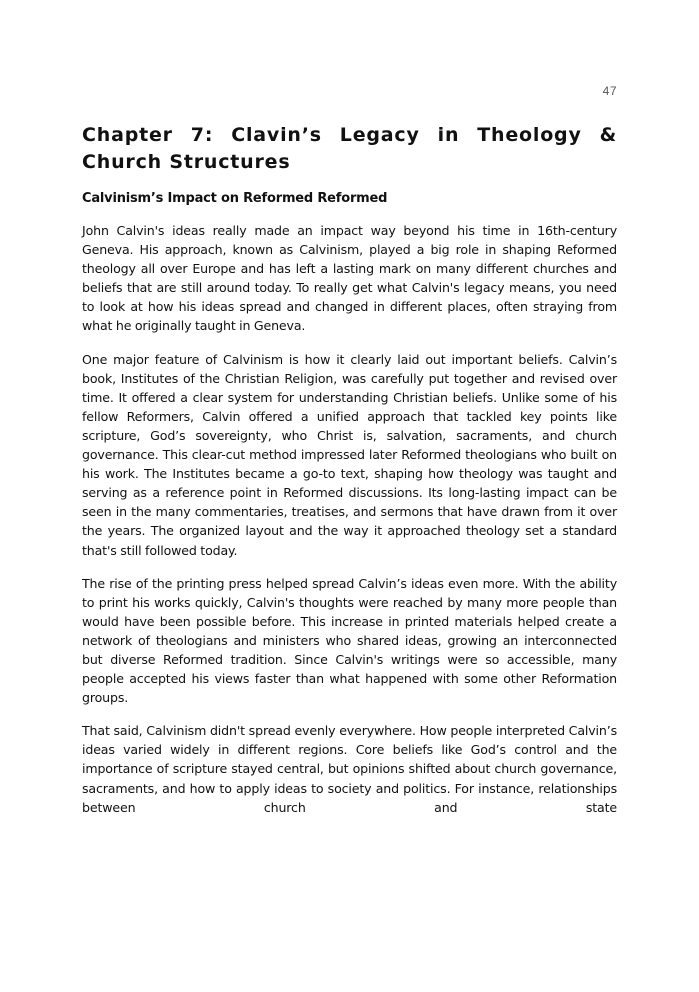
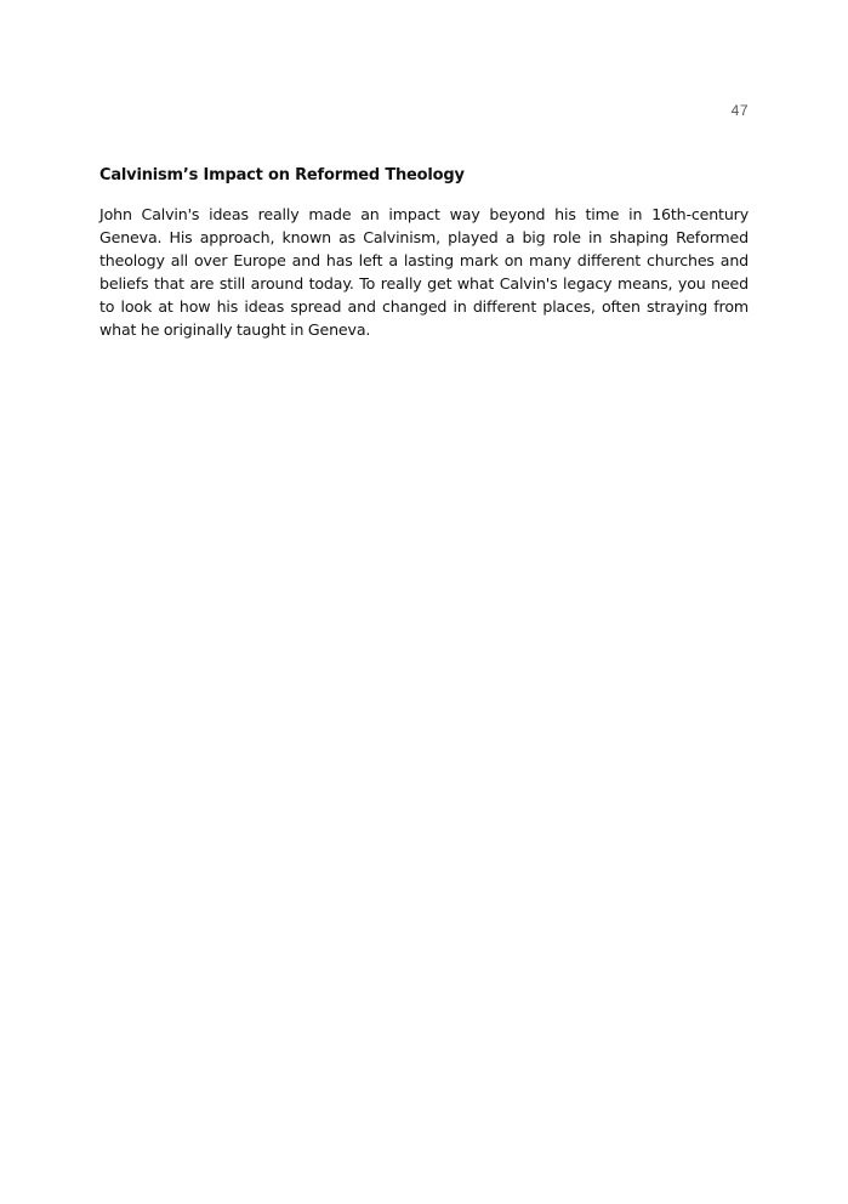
  47
- Chapter 7: Clavin’s Legacy in Theology & Church Structures
- Calvinism’s Impact on Reformed Reformed
+ Calvinism’s Impact on Reformed Theology
  John Calvin's ideas really made an impact way beyond his time in 16th-century Geneva. His approach, known as Calvinism, played a big role in shaping Reformed theology all over Europe and has left a lasting mark on many different churches and beliefs that are still around today. To really get what Calvin's legacy means, you need to look at how his ideas spread and changed in different places, often straying from what he originally taught in Geneva.
- One major feature of Calvinism is how it clearly laid out important beliefs. Calvin’s book, Institutes of the Christian Religion, was carefully put together and revised over time. It offered a clear system for understanding Christian beliefs. Unlike some of his fellow Reformers, Calvin offered a unified approach that tackled key points like scripture, God’s sovereignty, who Christ is, salvation, sacraments, and church governance. This clear-cut method impressed later Reformed theologians who built on his work. The Institutes became a go-to text, shaping how theology was taught and serving as a reference point in Reformed discussions. Its long-lasting impact can be seen in the many commentaries, treatises, and sermons that have drawn from it over the years. The organized layout and the way it approached theology set a standard that's still followed today.
- The rise of the printing press helped spread Calvin’s ideas even more. With the ability to print his works quickly, Calvin's thoughts were reached by many more people than would have been possible before. This increase in printed materials helped create a network of theologians and ministers who shared ideas, growing an interconnected but diverse Reformed tradition. Since Calvin's writings were so accessible, many people accepted his views faster than what happened with some other Reformation groups.
- That said, Calvinism didn't spread evenly everywhere. How people interpreted Calvin’s ideas varied widely in different regions. Core beliefs like God’s control and the importance of scripture stayed central, but opinions shifted about church governance, sacraments, and how to apply ideas to society and politics. For instance, relationships between church and state
